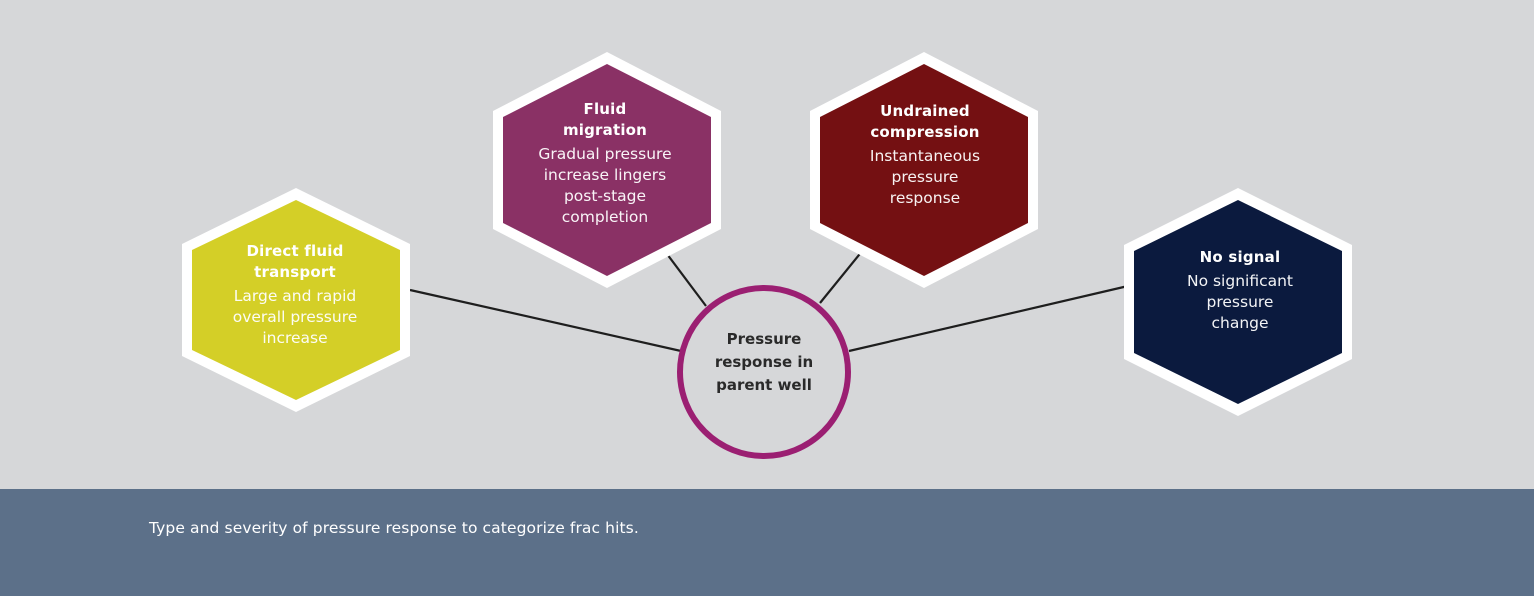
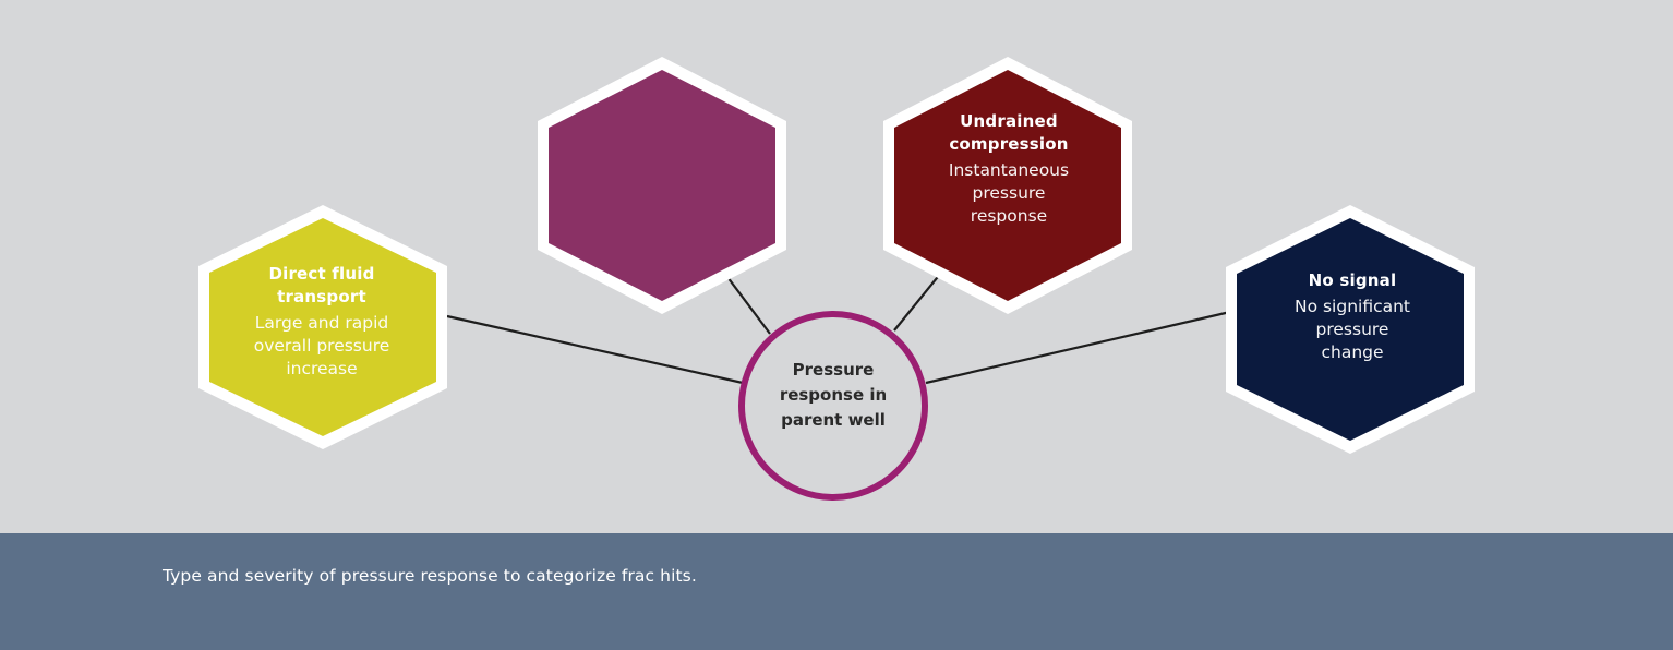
  Direct fluid
  transport
  Large and rapid
  overall pressure
  increase
- Fluid
- migration
- Gradual pressure
- increase lingers
- post-stage
- completion
  Undrained
  compression
  Instantaneous
  pressure
  response
  No signal
  No significant
  pressure
  change
  Pressure
  response in
  parent well
  Type and severity of pressure response to categorize frac hits.
